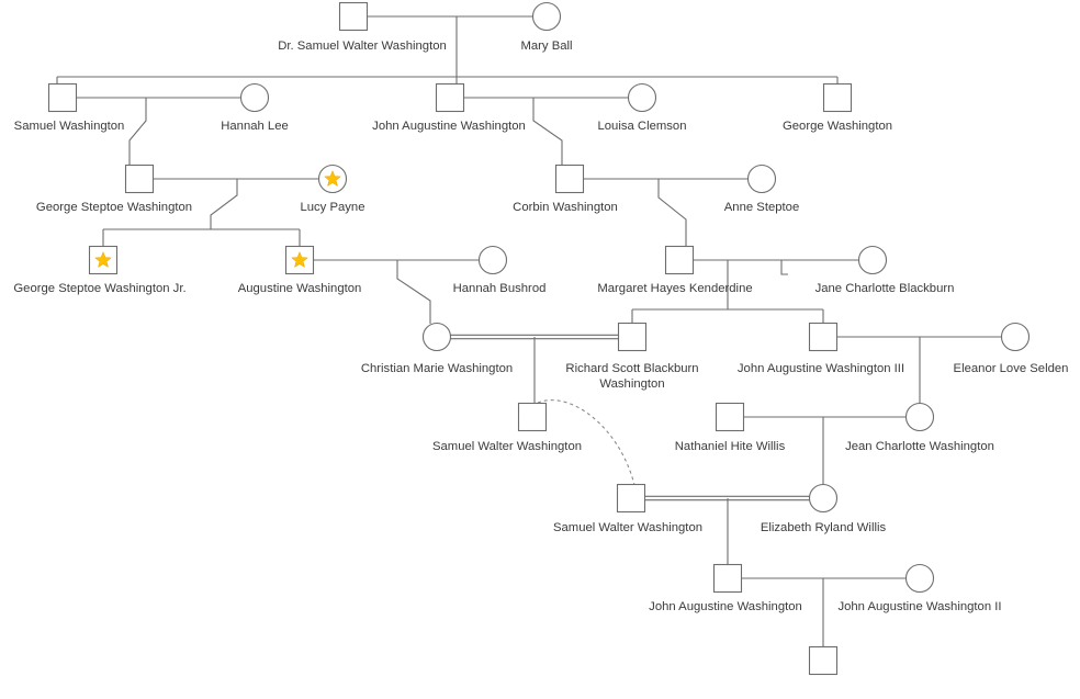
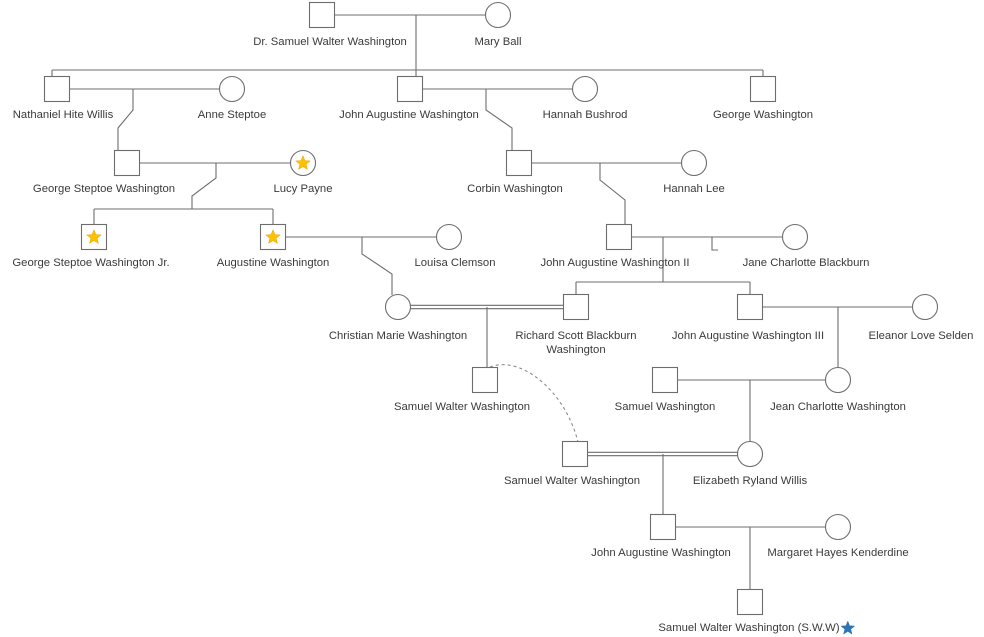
  Dr. Samuel Walter Washington
  Mary Ball
- Samuel Washington
+ Nathaniel Hite Willis
- Hannah Lee
+ Anne Steptoe
  John Augustine Washington
- Louisa Clemson
+ Hannah Bushrod
  George Washington
  George Steptoe Washington
  Lucy Payne
  Corbin Washington
- Anne Steptoe
+ Hannah Lee
  George Steptoe Washington Jr.
  Augustine Washington
- Hannah Bushrod
+ Louisa Clemson
- Margaret Hayes Kenderdine
+ John Augustine Washington II
  Jane Charlotte Blackburn
  Christian Marie Washington
  Richard Scott Blackburn Washington
  John Augustine Washington III
  Eleanor Love Selden
  Samuel Walter Washington
- Nathaniel Hite Willis
+ Samuel Washington
  Jean Charlotte Washington
  Samuel Walter Washington
  Elizabeth Ryland Willis
  John Augustine Washington
- John Augustine Washington II
+ Margaret Hayes Kenderdine
+ Samuel Walter Washington (S.W.W)
